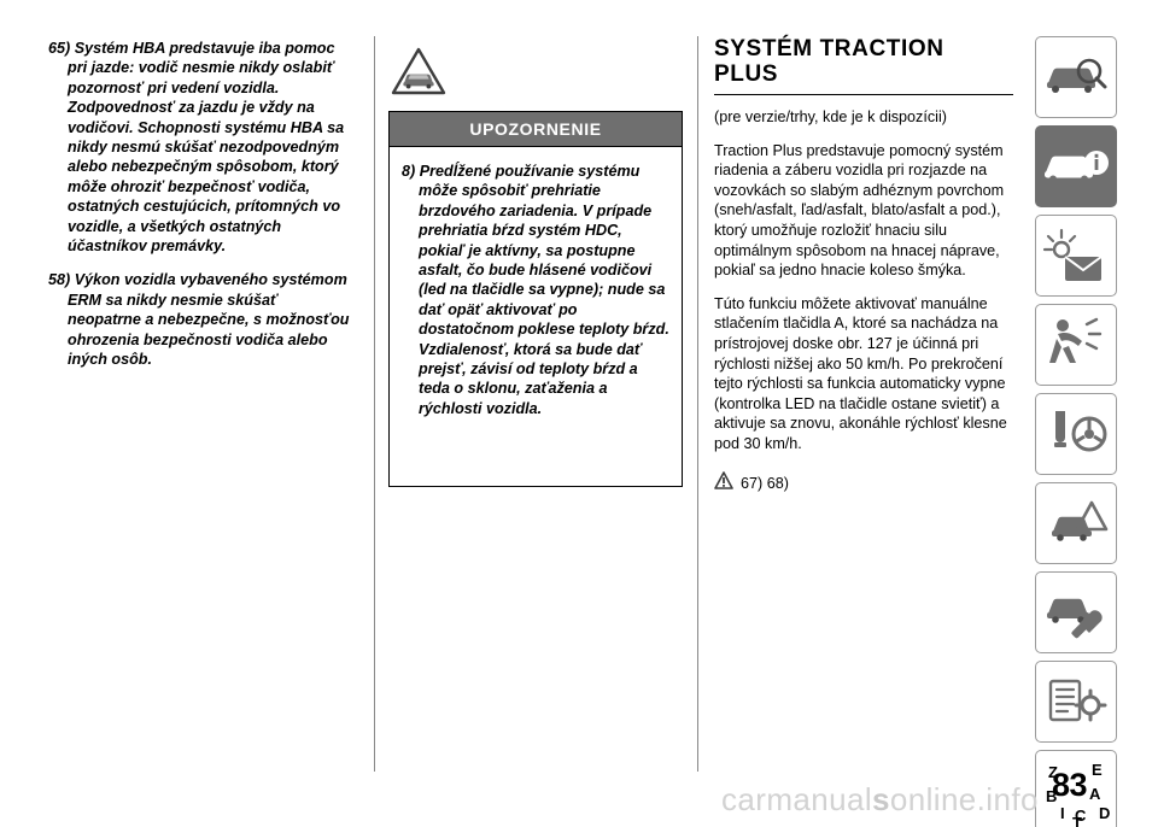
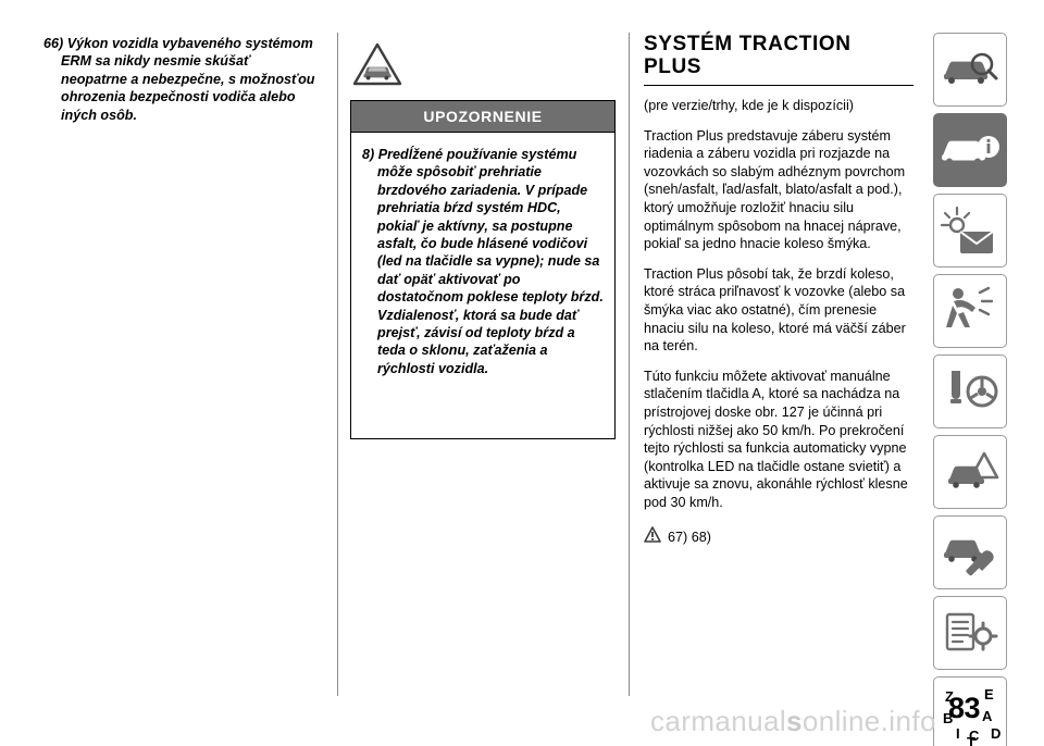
- 65) Systém HBA predstavuje iba pomoc pri jazde: vodič nesmie nikdy oslabiť pozornosť pri vedení vozidla. Zodpovednosť za jazdu je vždy na vodičovi. Schopnosti systému HBA sa nikdy nesmú skúšať nezodpovedným alebo nebezpečným spôsobom, ktorý môže ohroziť bezpečnosť vodiča, ostatných cestujúcich, prítomných vo vozidle, a všetkých ostatných účastníkov premávky.
- 58) Výkon vozidla vybaveného systémom ERM sa nikdy nesmie skúšať neopatrne a nebezpečne, s možnosťou ohrozenia bezpečnosti vodiča alebo iných osôb.
+ 66) Výkon vozidla vybaveného systémom ERM sa nikdy nesmie skúšať neopatrne a nebezpečne, s možnosťou ohrozenia bezpečnosti vodiča alebo iných osôb.
  UPOZORNENIE
  8) Predĺžené používanie systému môže spôsobiť prehriatie brzdového zariadenia. V prípade prehriatia bŕzd systém HDC, pokiaľ je aktívny, sa postupne asfalt, čo bude hlásené vodičovi (led na tlačidle sa vypne); nude sa dať opäť aktivovať po dostatočnom poklese teploty bŕzd. Vzdialenosť, ktorá sa bude dať prejsť, závisí od teploty bŕzd a teda o sklonu, zaťaženia a rýchlosti vozidla.
  SYSTÉM TRACTION PLUS
  (pre verzie/trhy, kde je k dispozícii)
- Traction Plus predstavuje pomocný systém riadenia a záberu vozidla pri rozjazde na vozovkách so slabým adhéznym povrchom (sneh/asfalt, ľad/asfalt, blato/asfalt a pod.), ktorý umožňuje rozložiť hnaciu silu optimálnym spôsobom na hnacej náprave, pokiaľ sa jedno hnacie koleso šmýka.
+ Traction Plus predstavuje záberu systém riadenia a záberu vozidla pri rozjazde na vozovkách so slabým adhéznym povrchom (sneh/asfalt, ľad/asfalt, blato/asfalt a pod.), ktorý umožňuje rozložiť hnaciu silu optimálnym spôsobom na hnacej náprave, pokiaľ sa jedno hnacie koleso šmýka.
+ Traction Plus pôsobí tak, že brzdí koleso, ktoré stráca priľnavosť k vozovke (alebo sa šmýka viac ako ostatné), čím prenesie hnaciu silu na koleso, ktoré má väčší záber na terén.
  Túto funkciu môžete aktivovať manuálne stlačením tlačidla A, ktoré sa nachádza na prístrojovej doske obr. 127 je účinná pri rýchlosti nižšej ako 50 km/h. Po prekročení tejto rýchlosti sa funkcia automaticky vypne (kontrolka LED na tlačidle ostane svietiť) a aktivuje sa znovu, akonáhle rýchlosť klesne pod 30 km/h.
  67) 68)
  Z
  E
  B
  A
  I
  C
  T
  D
  83
  carmanualsonline.info
